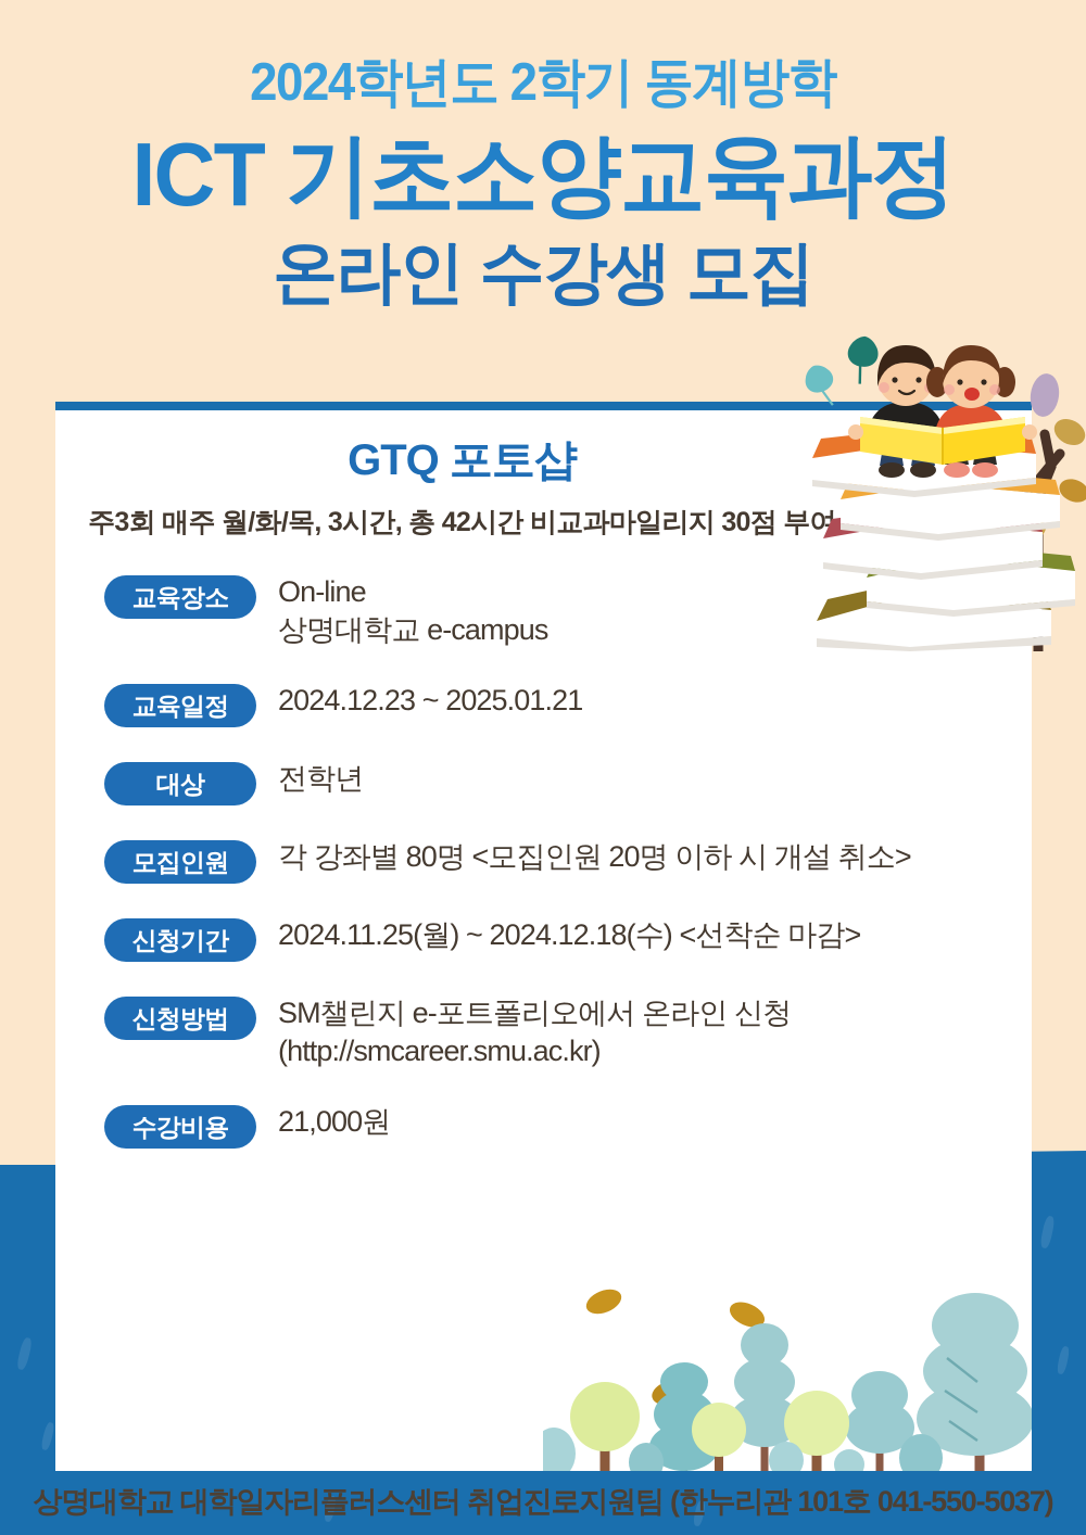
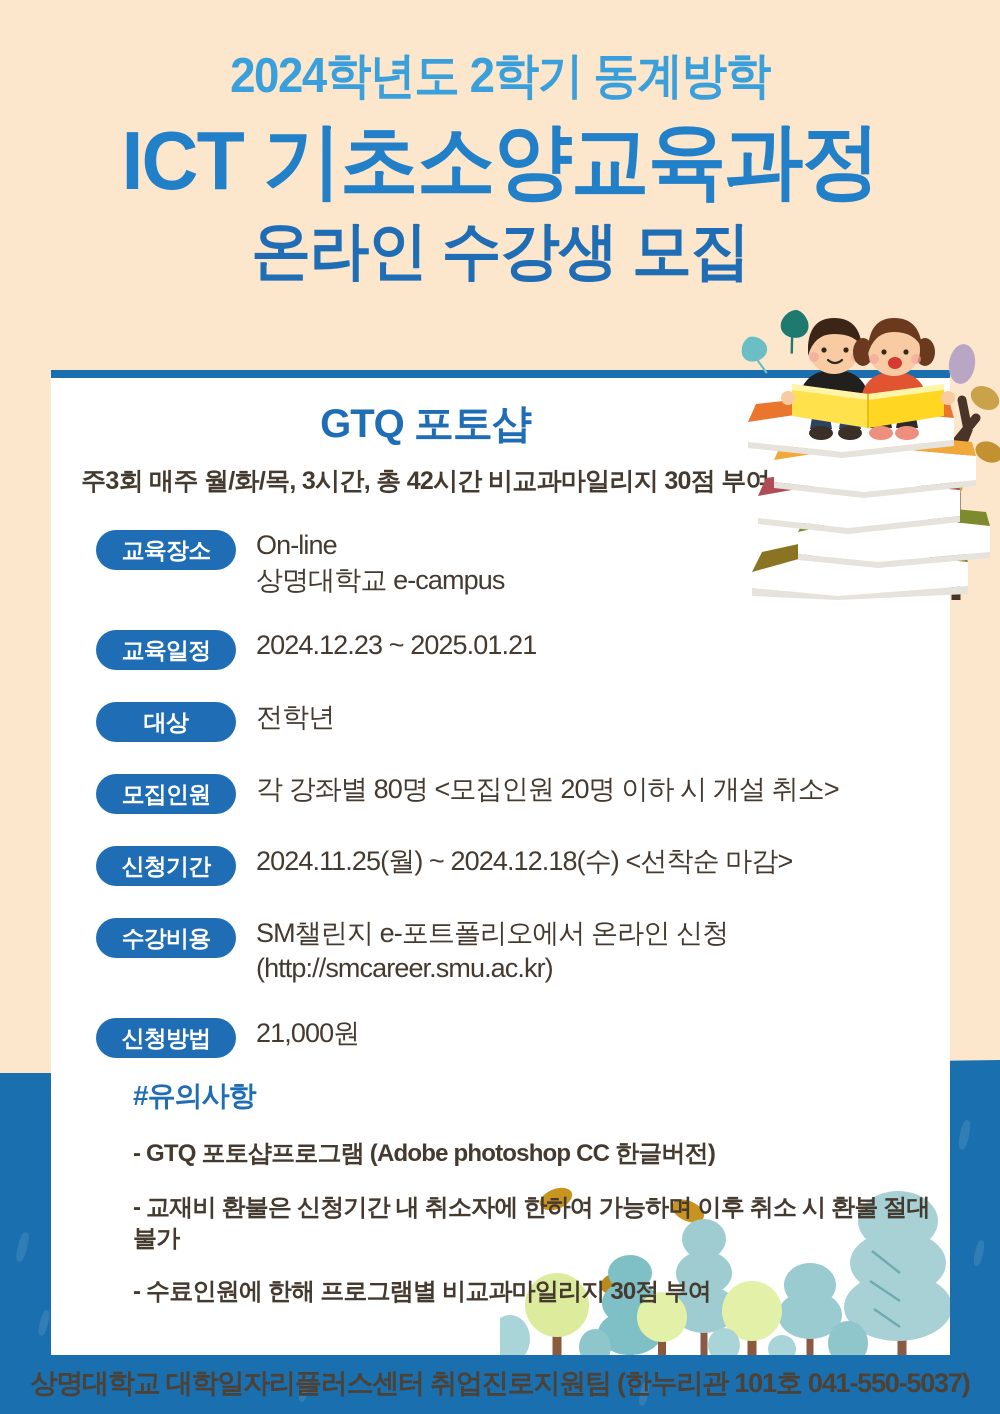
  2024학년도 2학기 동계방학
  ICT 기초소양교육과정
  온라인 수강생 모집
  GTQ 포토샵
  주3회 매주 월/화/목, 3시간, 총 42시간 비교과마일리지 30점 부여
  교육장소
  On-line
  상명대학교 e-campus
  교육일정
  2024.12.23 ~ 2025.01.21
  대상
  전학년
  모집인원
  각 강좌별 80명 <모집인원 20명 이하 시 개설 취소>
  신청기간
  2024.11.25(월) ~ 2024.12.18(수) <선착순 마감>
- 신청방법
+ 수강비용
  SM챌린지 e-포트폴리오에서 온라인 신청
  (http://smcareer.smu.ac.kr)
- 수강비용
+ 신청방법
  21,000원
+ #유의사항
+ - GTQ 포토샵프로그램 (Adobe photoshop CC 한글버전)
+ - 교재비 환불은 신청기간 내 취소자에 한하여 가능하며 이후 취소 시 환불 절대 불가
+ - 수료인원에 한해 프로그램별 비교과마일리지 30점 부여
  상명대학교 대학일자리플러스센터 취업진로지원팀 (한누리관 101호 041-550-5037)
